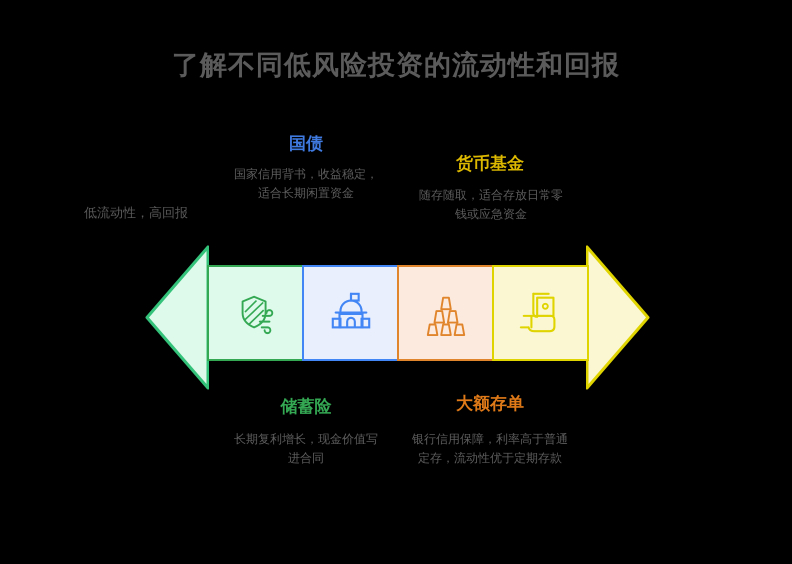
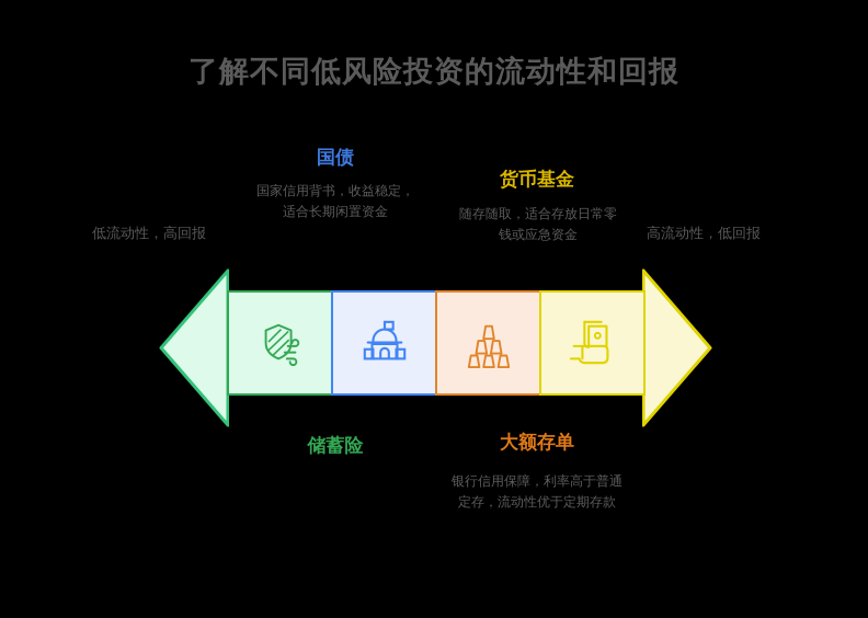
  了解不同低风险投资的流动性和回报
  低流动性，高回报
+ 高流动性，低回报
  国债
  国家信用背书，收益稳定，适合长期闲置资金
  货币基金
  随存随取，适合存放日常零钱或应急资金
  储蓄险
- 长期复利增长，现金价值写进合同
  大额存单
  银行信用保障，利率高于普通定存，流动性优于定期存款
